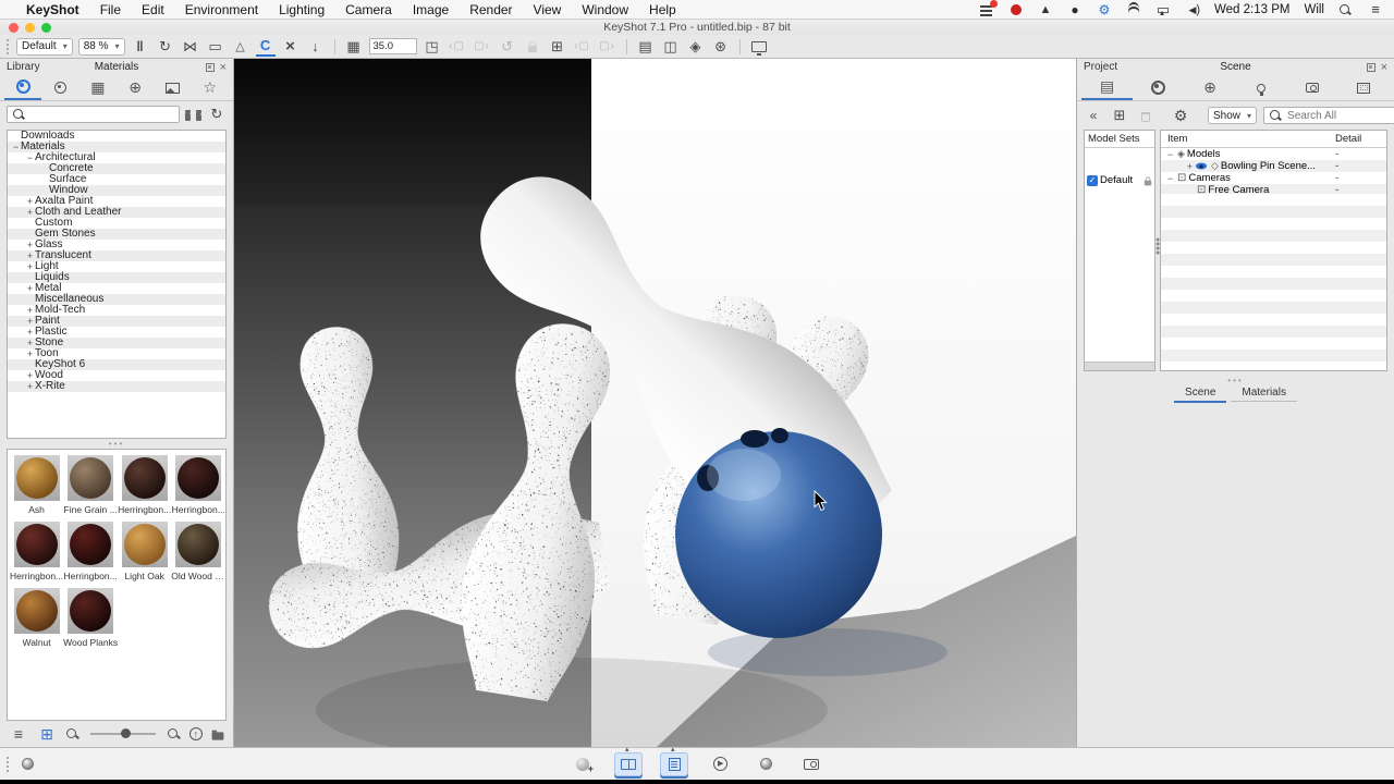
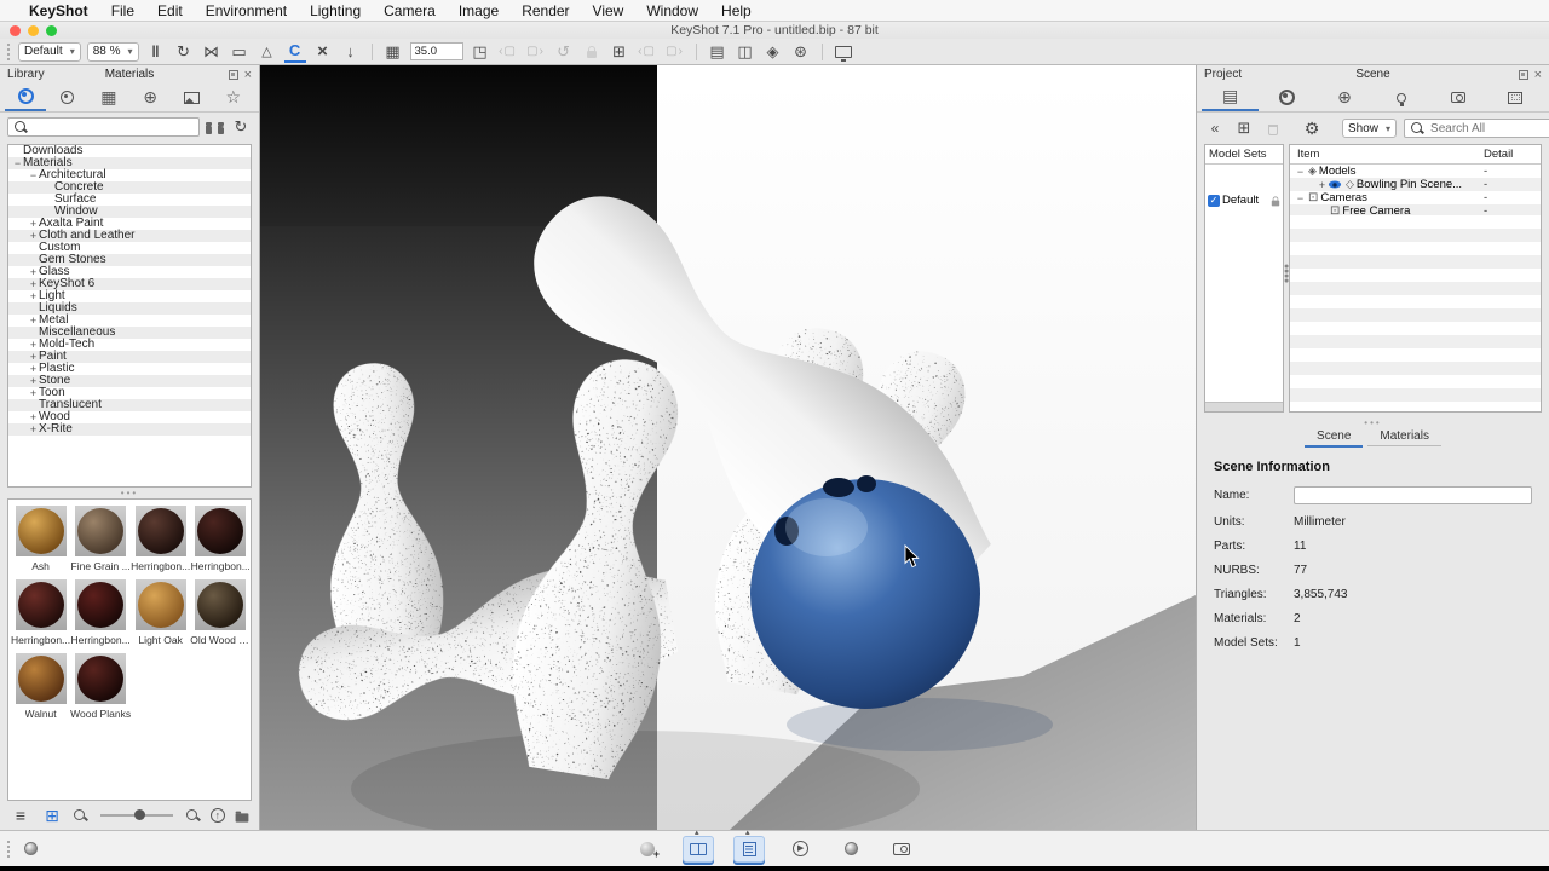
  KeyShot
  File
  Edit
  Environment
  Lighting
  Camera
  Image
  Render
  View
  Window
  Help
- Wed 2:13 PM
- Will
  KeyShot 7.1 Pro - untitled.bip - 87 bit
  Default
  ▾
  88 %
  ▾
  35.0
  Library
  Materials
  ×
  Downloads
  Materials
  Architectural
  Concrete
  Surface
  Window
  Axalta Paint
  Cloth and Leather
  Custom
  Gem Stones
  Glass
- Translucent
+ KeyShot 6
  Light
  Liquids
  Metal
  Miscellaneous
  Mold-Tech
  Paint
  Plastic
  Stone
  Toon
- KeyShot 6
+ Translucent
  Wood
  X-Rite
  •••
  Ash
  Fine Grain ...
  Herringbon...
  Herringbon...
  Herringbon...
  Herringbon...
  Light Oak
  Old Wood P..
  Walnut
  Wood Planks
  Project
  Scene
  ×
  Show
  ▾
  Search All
  Model Sets
  Default
  Item
  Detail
  Models
  -
  Bowling Pin Scene...
  -
  Cameras
  -
  Free Camera
  -
  •••
  Scene
  Materials
+ Scene Information
+ Name:
+ Units:
+ Millimeter
+ Parts:
+ 11
+ NURBS:
+ 77
+ Triangles:
+ 3,855,743
+ Materials:
+ 2
+ Model Sets:
+ 1
